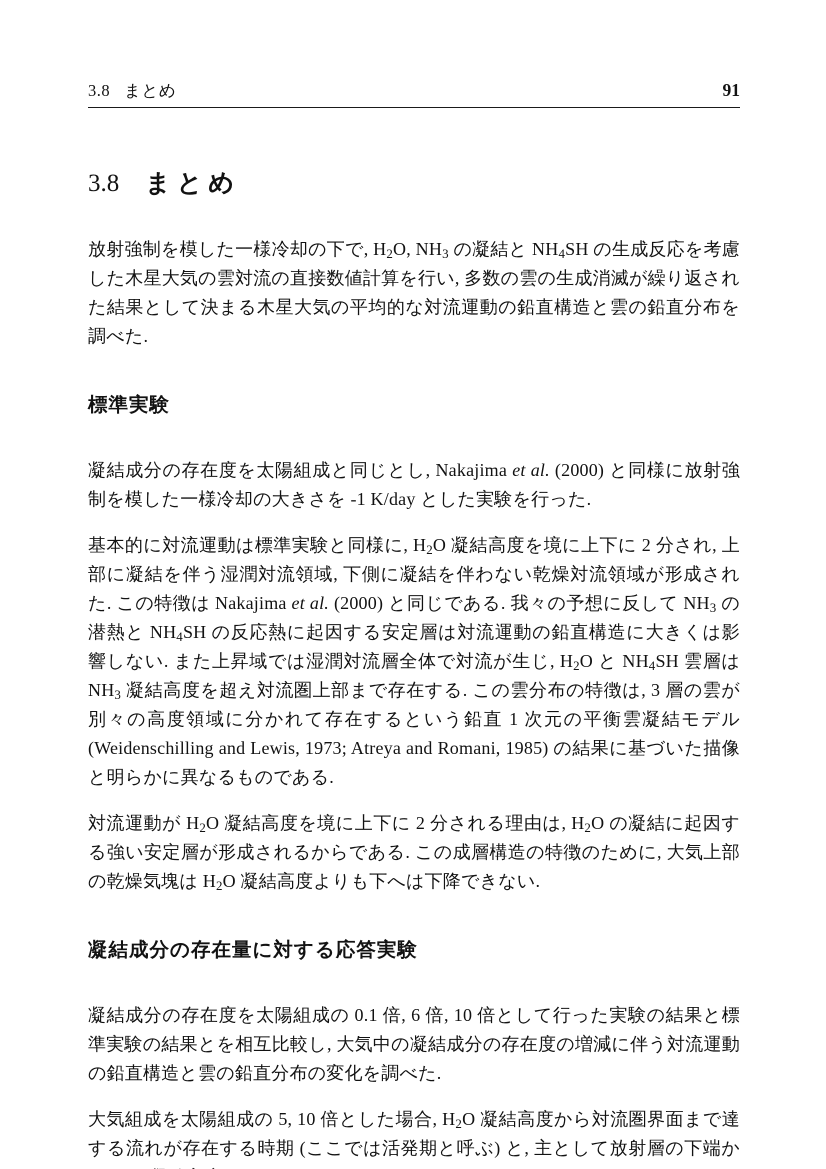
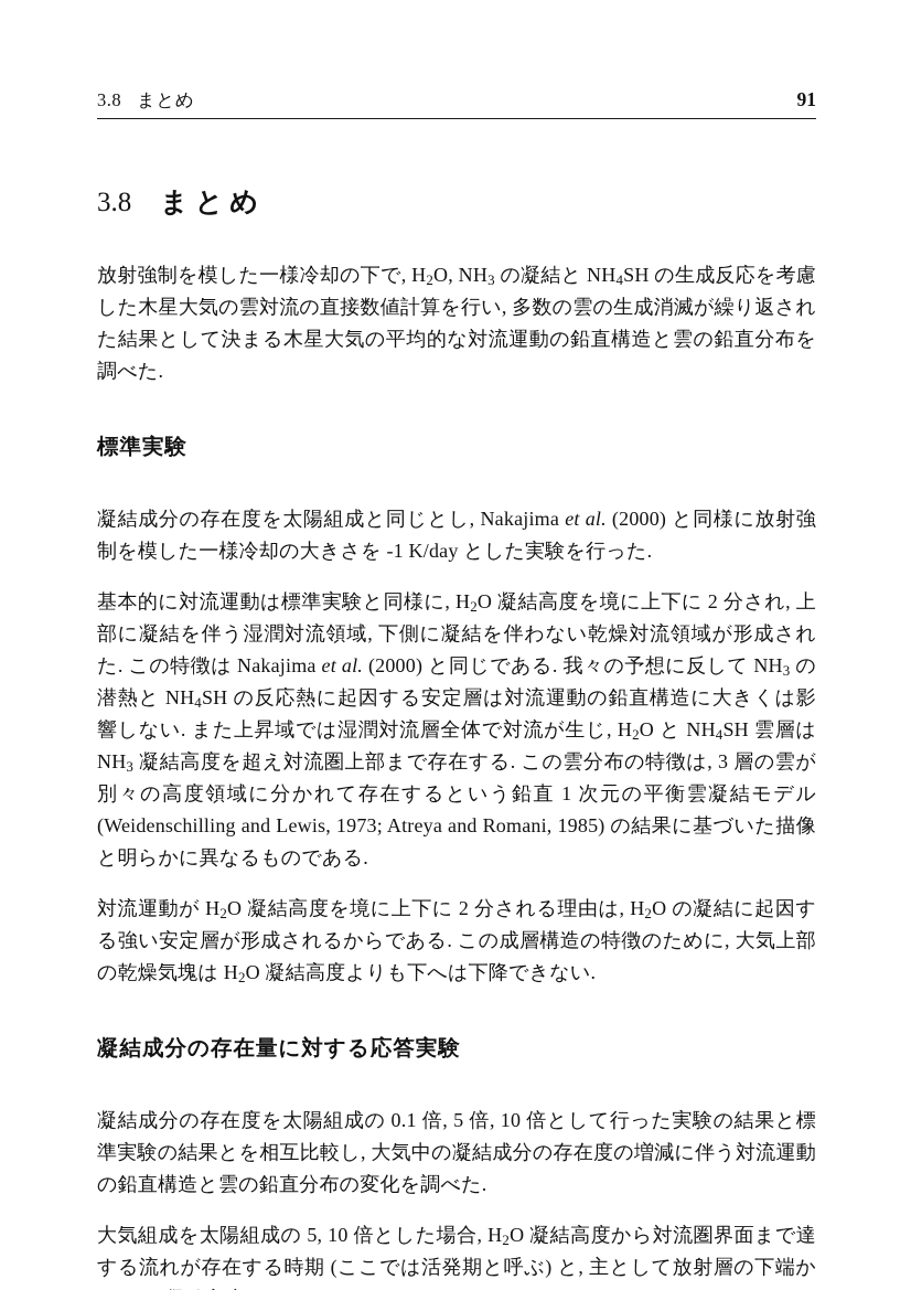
  3.8 まとめ
  91
  3.8 まとめ
  放射強制を模した一様冷却の下で, H2O, NH3 の凝結と NH4SH の生成反応を考慮した木星大気の雲対流の直接数値計算を行い, 多数の雲の生成消滅が繰り返された結果として決まる木星大気の平均的な対流運動の鉛直構造と雲の鉛直分布を調べた.
  標準実験
  凝結成分の存在度を太陽組成と同じとし, Nakajima et al. (2000) と同様に放射強制を模した一様冷却の大きさを -1 K/day とした実験を行った.
  基本的に対流運動は標準実験と同様に, H2O 凝結高度を境に上下に 2 分され, 上部に凝結を伴う湿潤対流領域, 下側に凝結を伴わない乾燥対流領域が形成された. この特徴は Nakajima et al. (2000) と同じである. 我々の予想に反して NH3 の潜熱と NH4SH の反応熱に起因する安定層は対流運動の鉛直構造に大きくは影響しない. また上昇域では湿潤対流層全体で対流が生じ, H2O と NH4SH 雲層は NH3 凝結高度を超え対流圏上部まで存在する. この雲分布の特徴は, 3 層の雲が別々の高度領域に分かれて存在するという鉛直 1 次元の平衡雲凝結モデル (Weidenschilling and Lewis, 1973; Atreya and Romani, 1985) の結果に基づいた描像と明らかに異なるものである.
  対流運動が H2O 凝結高度を境に上下に 2 分される理由は, H2O の凝結に起因する強い安定層が形成されるからである. この成層構造の特徴のために, 大気上部の乾燥気塊は H2O 凝結高度よりも下へは下降できない.
  凝結成分の存在量に対する応答実験
- 凝結成分の存在度を太陽組成の 0.1 倍, 6 倍, 10 倍として行った実験の結果と標準実験の結果とを相互比較し, 大気中の凝結成分の存在度の増減に伴う対流運動の鉛直構造と雲の鉛直分布の変化を調べた.
+ 凝結成分の存在度を太陽組成の 0.1 倍, 5 倍, 10 倍として行った実験の結果と標準実験の結果とを相互比較し, 大気中の凝結成分の存在度の増減に伴う対流運動の鉛直構造と雲の鉛直分布の変化を調べた.
  大気組成を太陽組成の 5, 10 倍とした場合, H2O 凝結高度から対流圏界面まで達する流れが存在する時期 (ここでは活発期と呼ぶ) と, 主として放射層の下端か
